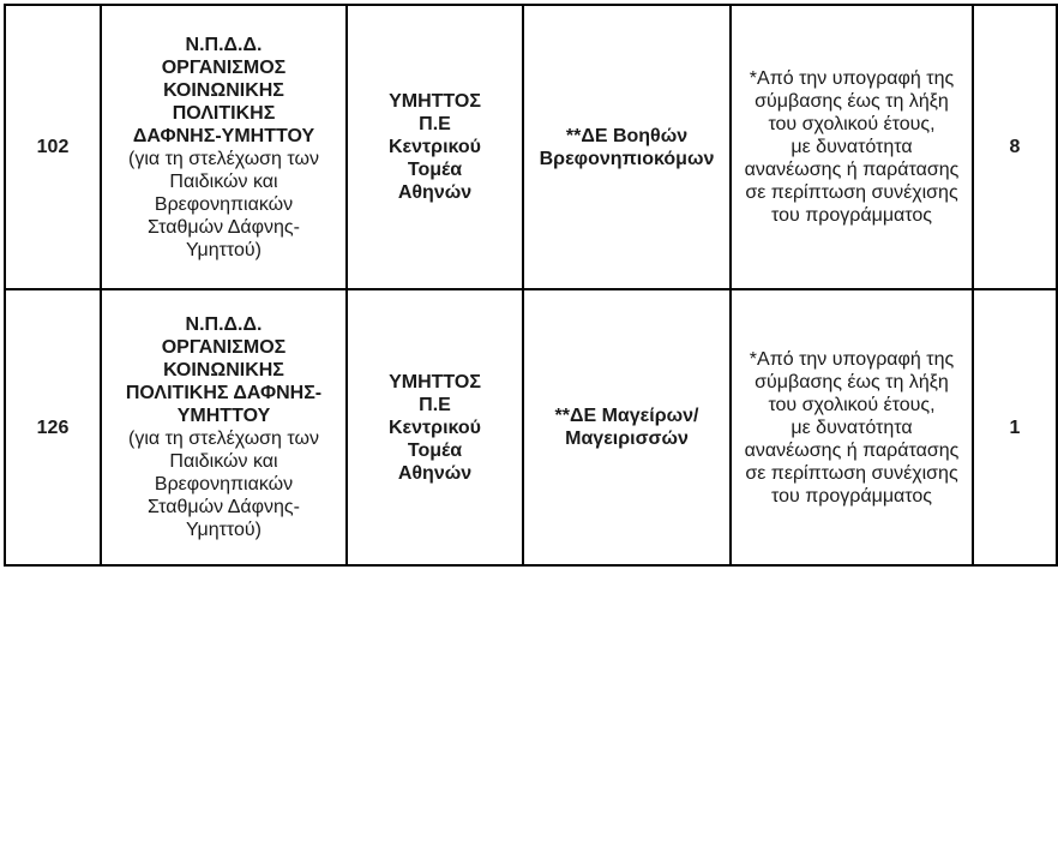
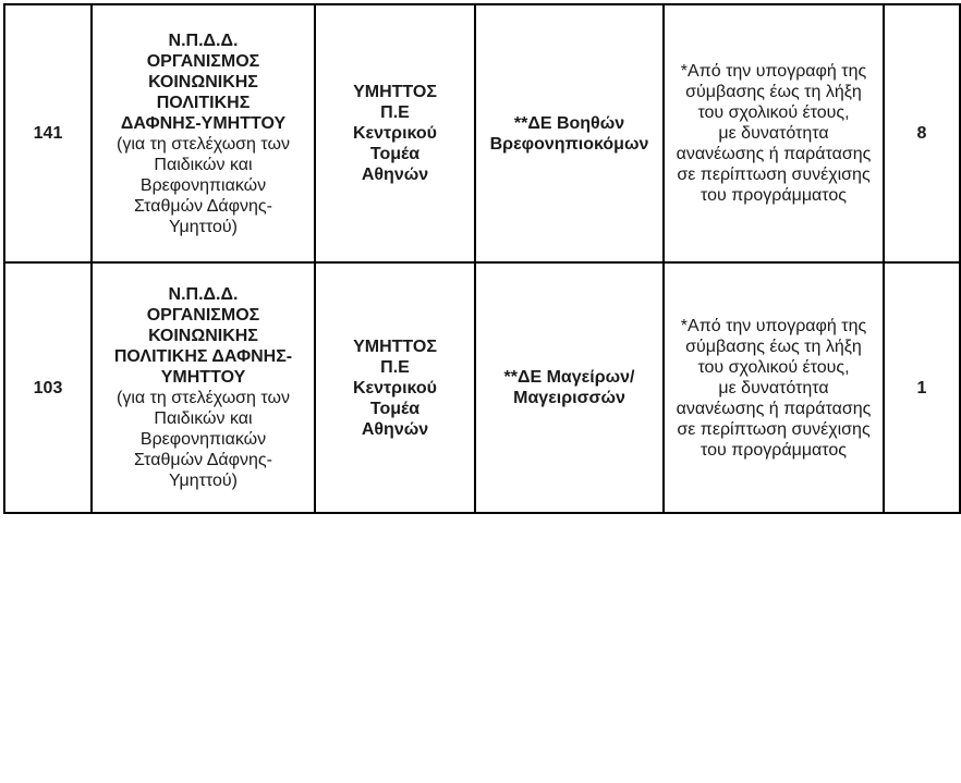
- 102	Ν.Π.Δ.Δ. ΟΡΓΑΝΙΣΜΟΣ ΚΟΙΝΩΝΙΚΗΣ ΠΟΛΙΤΙΚΗΣ ΔΑΦΝΗΣ-ΥΜΗΤΤΟΥ (για τη στελέχωση των Παιδικών και Βρεφονηπιακών Σταθμών Δάφνης- Υμηττού)	ΥΜΗΤΤΟΣ Π.Ε Κεντρικού Τομέα Αθηνών	**ΔΕ Βοηθών Βρεφονηπιοκόμων	*Από την υπογραφή της σύμβασης έως τη λήξη του σχολικού έτους, με δυνατότητα ανανέωσης ή παράτασης σε περίπτωση συνέχισης του προγράμματος	8
+ 141	Ν.Π.Δ.Δ. ΟΡΓΑΝΙΣΜΟΣ ΚΟΙΝΩΝΙΚΗΣ ΠΟΛΙΤΙΚΗΣ ΔΑΦΝΗΣ-ΥΜΗΤΤΟΥ (για τη στελέχωση των Παιδικών και Βρεφονηπιακών Σταθμών Δάφνης- Υμηττού)	ΥΜΗΤΤΟΣ Π.Ε Κεντρικού Τομέα Αθηνών	**ΔΕ Βοηθών Βρεφονηπιοκόμων	*Από την υπογραφή της σύμβασης έως τη λήξη του σχολικού έτους, με δυνατότητα ανανέωσης ή παράτασης σε περίπτωση συνέχισης του προγράμματος	8
- 126	Ν.Π.Δ.Δ. ΟΡΓΑΝΙΣΜΟΣ ΚΟΙΝΩΝΙΚΗΣ ΠΟΛΙΤΙΚΗΣ ΔΑΦΝΗΣ- ΥΜΗΤΤΟΥ (για τη στελέχωση των Παιδικών και Βρεφονηπιακών Σταθμών Δάφνης- Υμηττού)	ΥΜΗΤΤΟΣ Π.Ε Κεντρικού Τομέα Αθηνών	**ΔΕ Μαγείρων/ Μαγειρισσών	*Από την υπογραφή της σύμβασης έως τη λήξη του σχολικού έτους, με δυνατότητα ανανέωσης ή παράτασης σε περίπτωση συνέχισης του προγράμματος	1
+ 103	Ν.Π.Δ.Δ. ΟΡΓΑΝΙΣΜΟΣ ΚΟΙΝΩΝΙΚΗΣ ΠΟΛΙΤΙΚΗΣ ΔΑΦΝΗΣ- ΥΜΗΤΤΟΥ (για τη στελέχωση των Παιδικών και Βρεφονηπιακών Σταθμών Δάφνης- Υμηττού)	ΥΜΗΤΤΟΣ Π.Ε Κεντρικού Τομέα Αθηνών	**ΔΕ Μαγείρων/ Μαγειρισσών	*Από την υπογραφή της σύμβασης έως τη λήξη του σχολικού έτους, με δυνατότητα ανανέωσης ή παράτασης σε περίπτωση συνέχισης του προγράμματος	1
